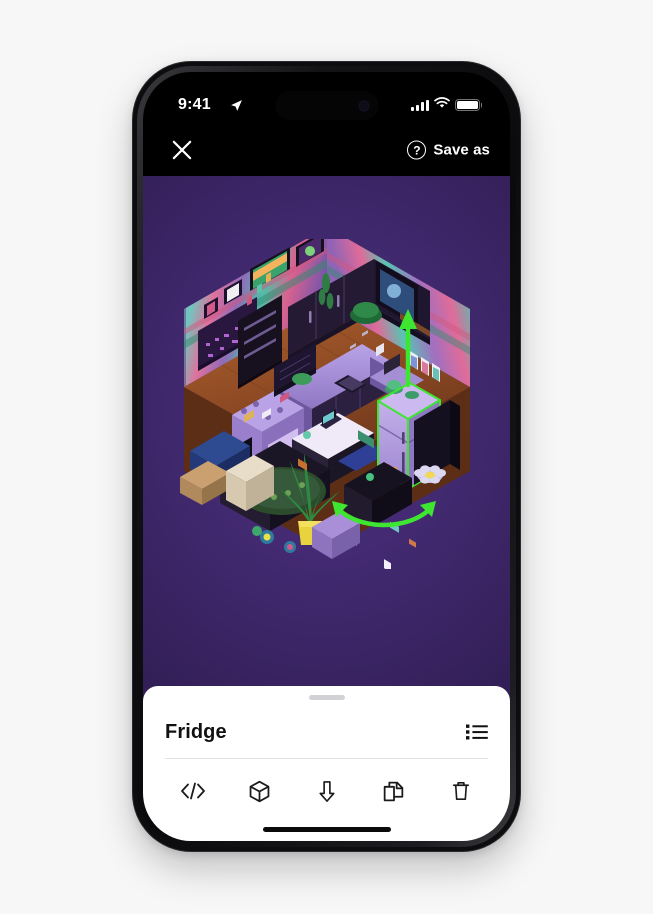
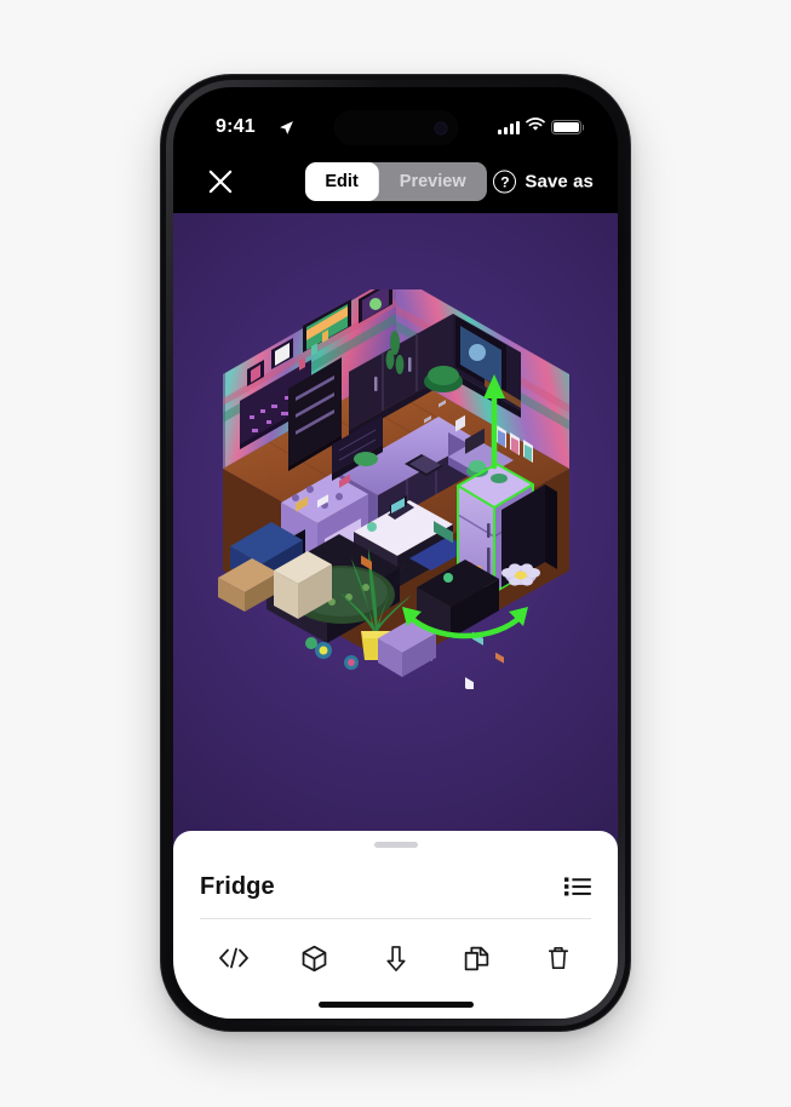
  9:41
+ Edit
+ Preview
  ?
  Save as
  Fridge
